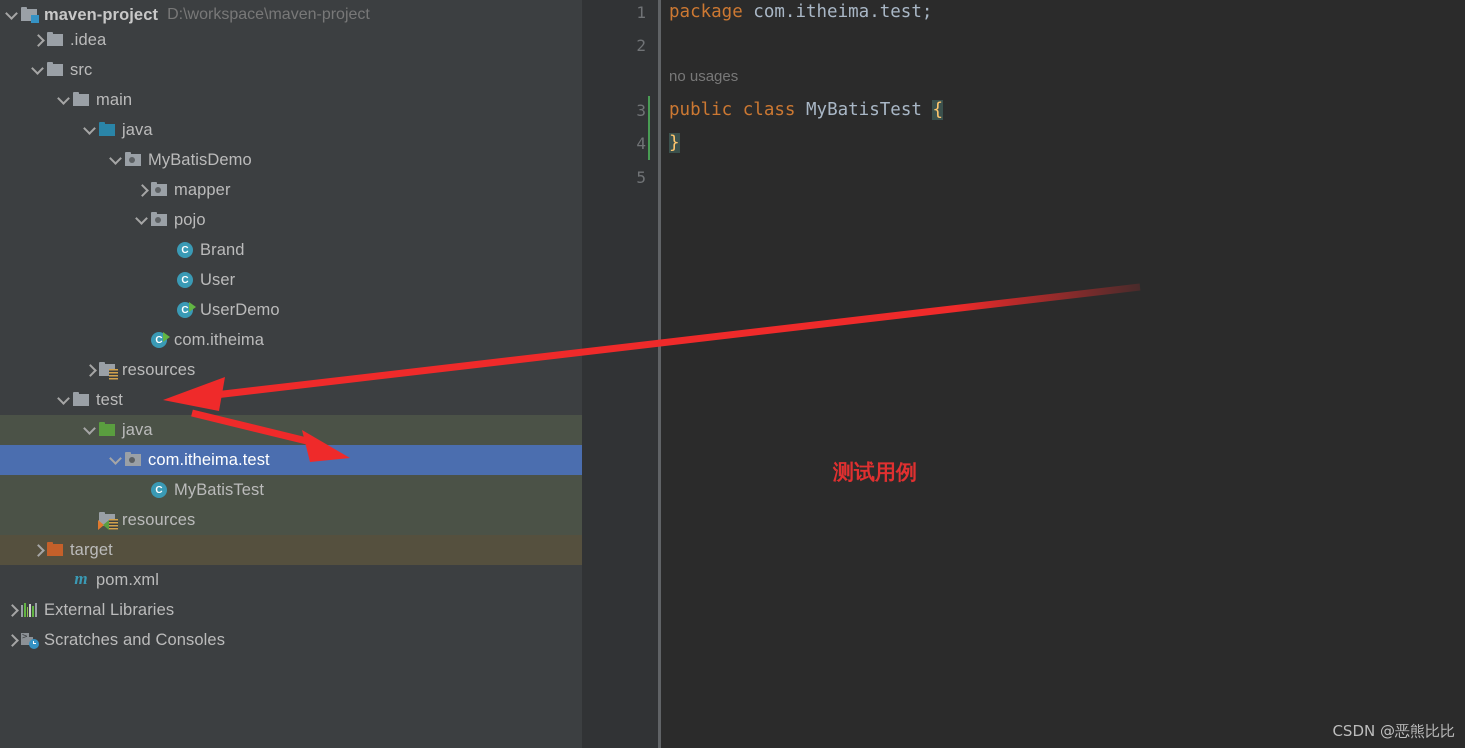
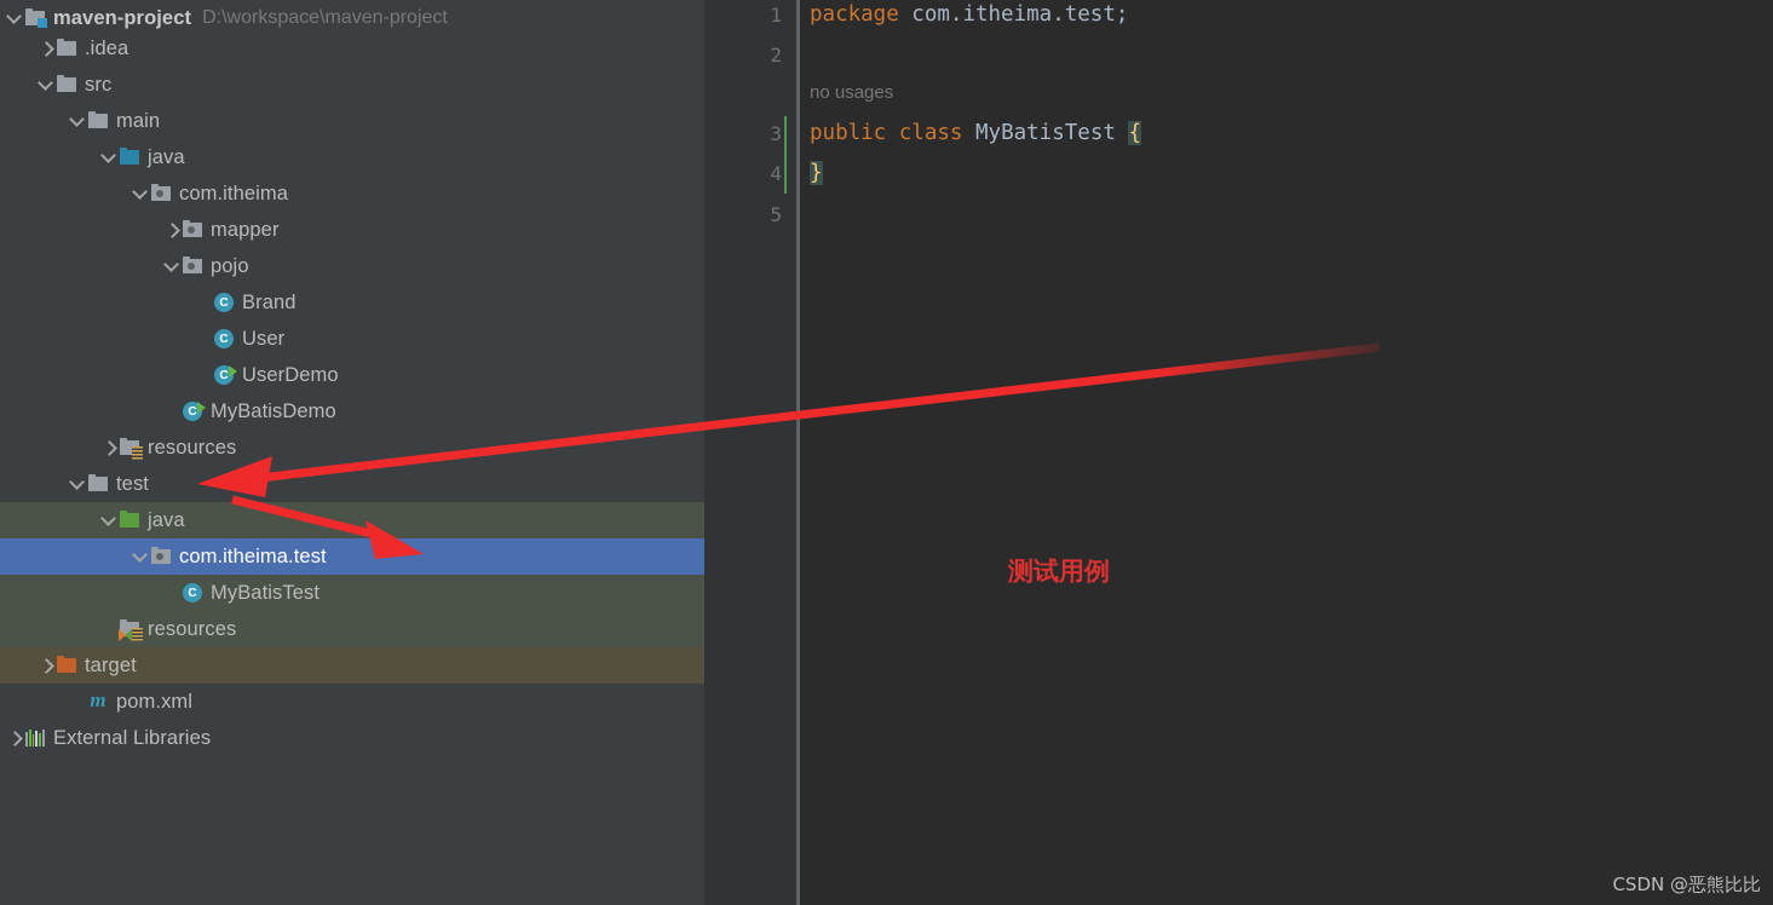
  maven-project
  D:\workspace\maven-project
  .idea
  src
  main
  java
- MyBatisDemo
+ com.itheima
  mapper
  pojo
  C
  Brand
  C
  User
  C
  UserDemo
  C
- com.itheima
+ MyBatisDemo
  resources
  test
  java
  com.itheima.test
  C
  MyBatisTest
  resources
  target
  m
  pom.xml
  External Libraries
- >
- Scratches and Consoles
  1
  2
  3
  4
  5
  package com.itheima.test;
  public class MyBatisTest {
  }
  no usages
  测试用例
  CSDN @恶熊比比
